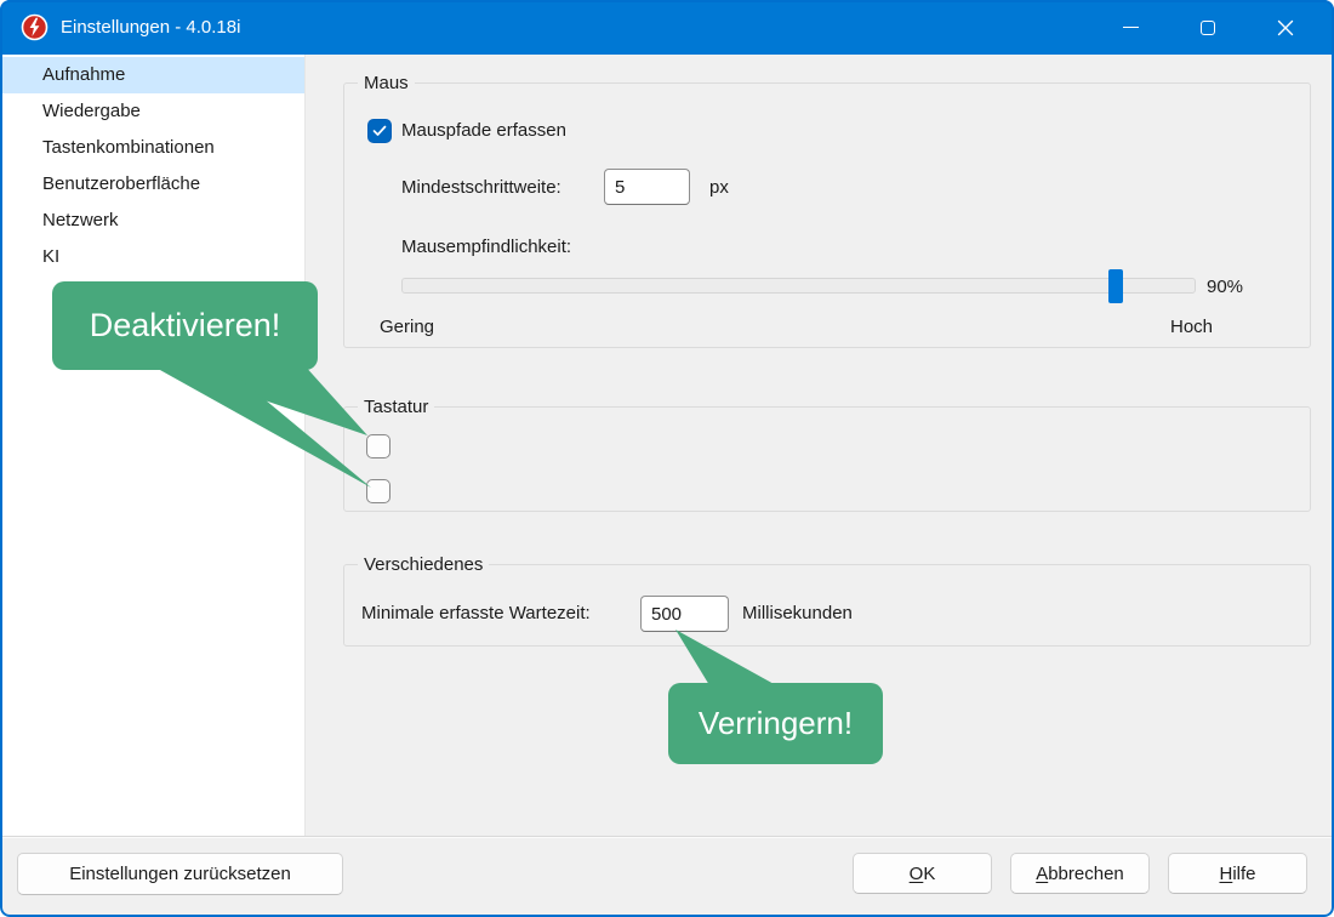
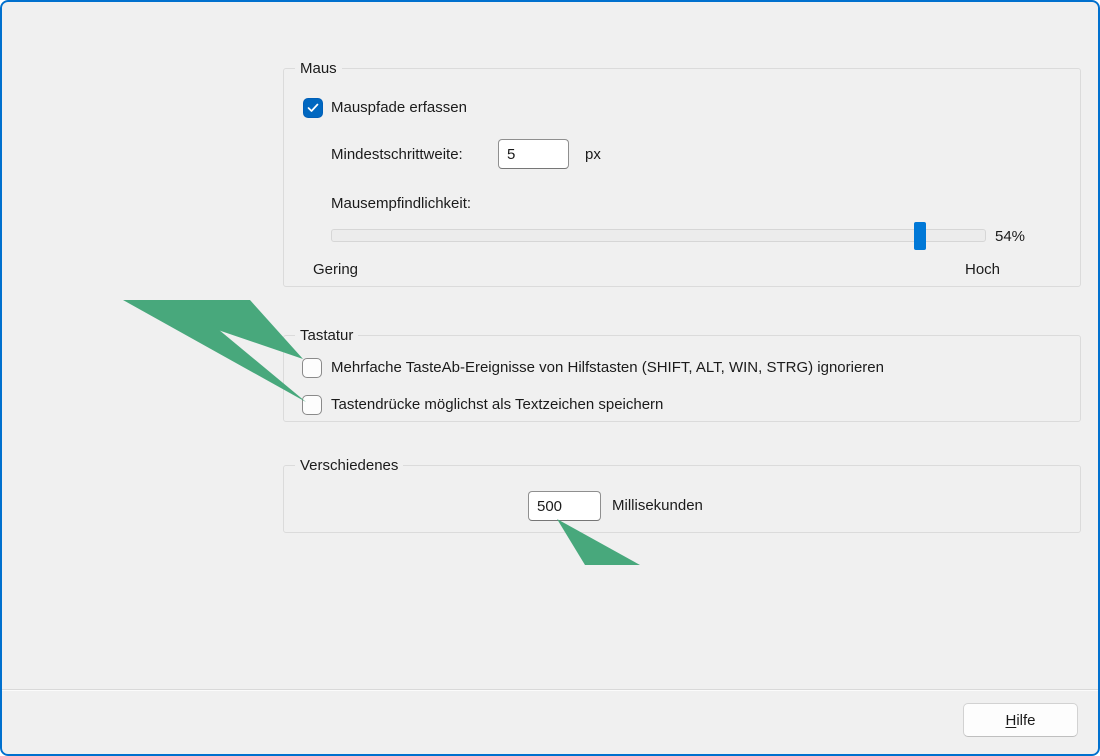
- Einstellungen - 4.0.18i
- Aufnahme
- Wiedergabe
- Tastenkombinationen
- Benutzeroberfläche
- Netzwerk
- KI
  Maus
  Mauspfade erfassen
  Mindestschrittweite:
  5
  px
  Mausempfindlichkeit:
- 90%
+ 54%
  Gering
  Hoch
  Tastatur
+ Mehrfache TasteAb-Ereignisse von Hilfstasten (SHIFT, ALT, WIN, STRG) ignorieren
+ Tastendrücke möglichst als Textzeichen speichern
  Verschiedenes
- Minimale erfasste Wartezeit:
  500
  Millisekunden
- Deaktivieren!
- Verringern!
- Einstellungen zurücksetzen
- OK
- Abbrechen
  Hilfe
